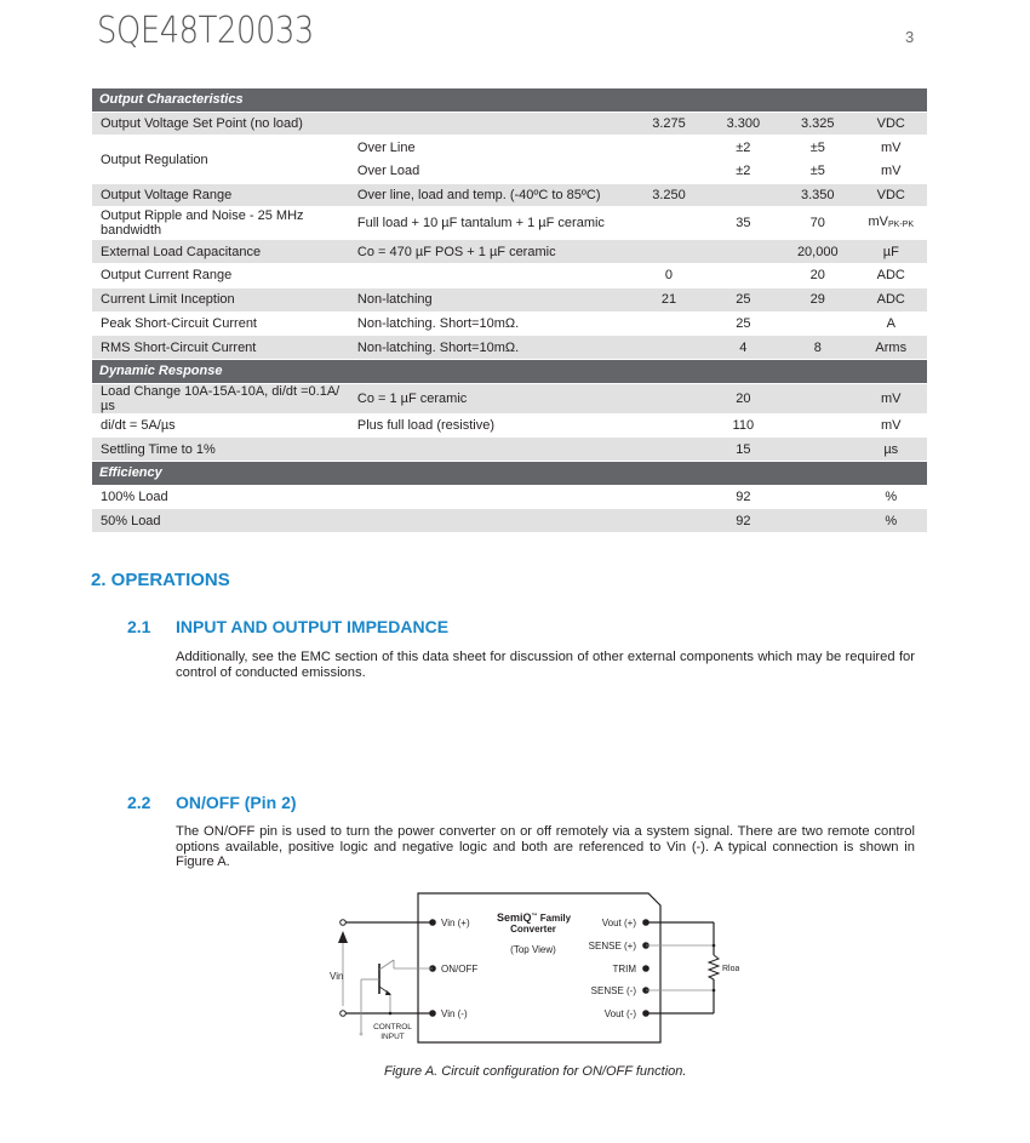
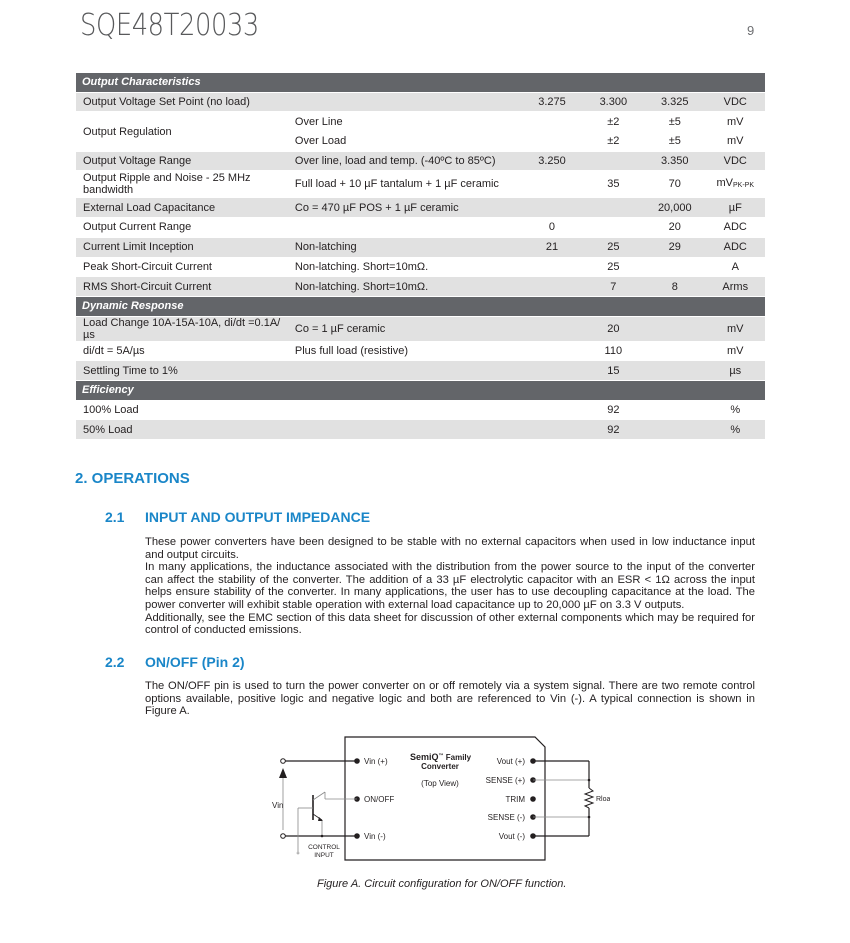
  SQE48T20033
- 3
+ 9
  Output Characteristics
  Output Voltage Set Point (no load)		3.275	3.300	3.325	VDC
  Output Regulation	Over Line		±2	±5	mV
  Over Load		±2	±5	mV
  Output Voltage Range	Over line, load and temp. (-40ºC to 85ºC)	3.250		3.350	VDC
  Output Ripple and Noise - 25 MHz bandwidth	Full load + 10 µF tantalum + 1 µF ceramic		35	70	mV
  External Load Capacitance	Co = 470 µF POS + 1 µF ceramic			20,000	µF
  Output Current Range		0		20	ADC
  Current Limit Inception	Non-latching	21	25	29	ADC
  Peak Short-Circuit Current	Non-latching. Short=10mΩ.		25		A
- RMS Short-Circuit Current	Non-latching. Short=10mΩ.		4	8	Arms
+ RMS Short-Circuit Current	Non-latching. Short=10mΩ.		7	8	Arms
  Dynamic Response
  Load Change 10A-15A-10A, di/dt =0.1A/µs	Co = 1 µF ceramic		20		mV
  di/dt = 5A/µs	Plus full load (resistive)		110		mV
  Settling Time to 1%			15		µs
  Efficiency
  100% Load			92		%
  50% Load			92		%
  2. OPERATIONS
  2.1 INPUT AND OUTPUT IMPEDANCE
+ These power converters have been designed to be stable with no external capacitors when used in low inductance input and output circuits.
+ In many applications, the inductance associated with the distribution from the power source to the input of the converter can affect the stability of the converter. The addition of a 33 µF electrolytic capacitor with an ESR < 1Ω across the input helps ensure stability of the converter. In many applications, the user has to use decoupling capacitance at the load. The power converter will exhibit stable operation with external load capacitance up to 20,000 µF on 3.3 V outputs.
  Additionally, see the EMC section of this data sheet for discussion of other external components which may be required for control of conducted emissions.
  2.2 ON/OFF (Pin 2)
  The ON/OFF pin is used to turn the power converter on or off remotely via a system signal. There are two remote control options available, positive logic and negative logic and both are referenced to Vin (-). A typical connection is shown in Figure A.
  SemiQ Family
  Converter
  (Top View)
  Vin (+)
  ON/OFF
  Vin (-)
  Vin
  Vout (+)
  SENSE (+)
  TRIM
  SENSE (-)
  Vout (-)
  Figure A. Circuit configuration for ON/OFF function.
